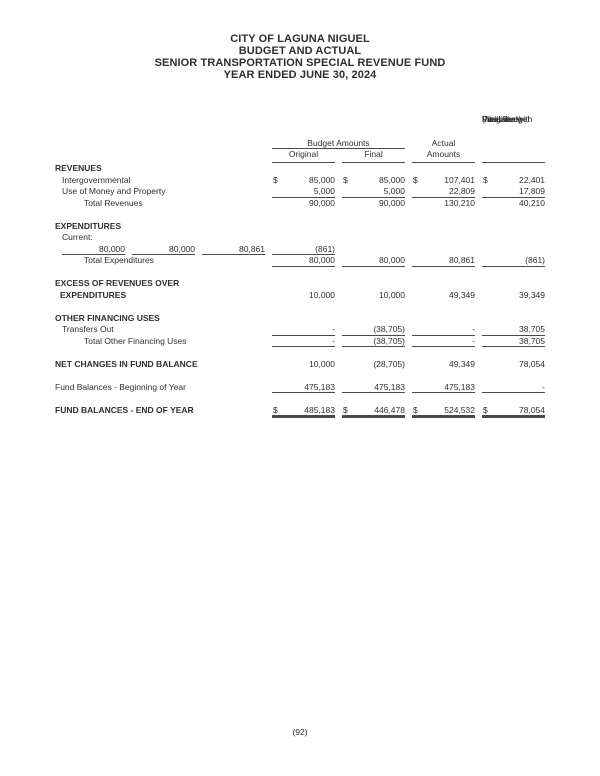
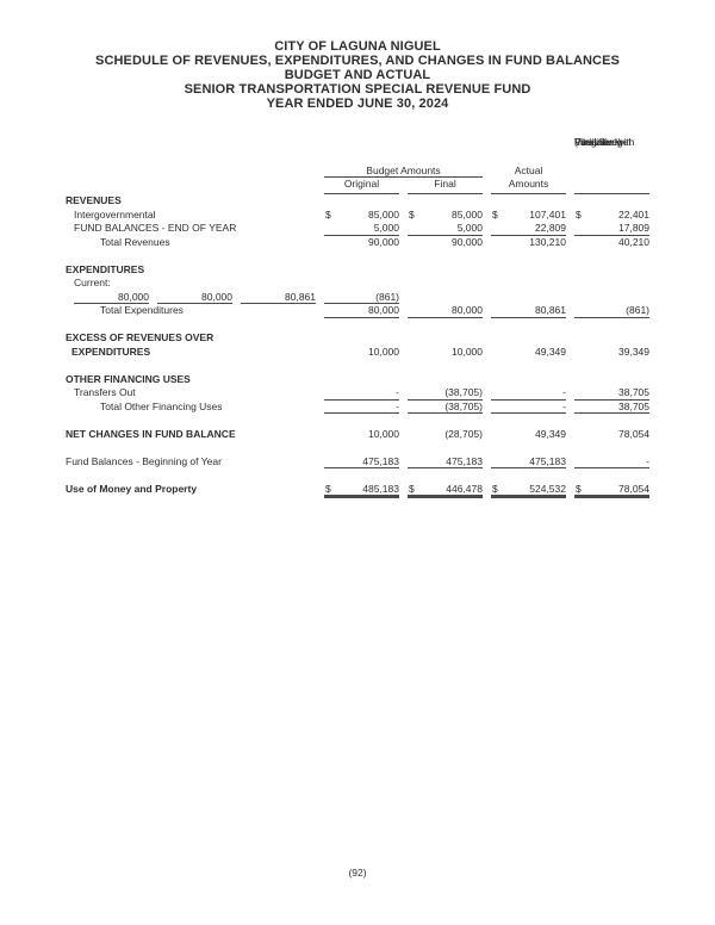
  CITY OF LAGUNA NIGUEL
+ SCHEDULE OF REVENUES, EXPENDITURES, AND CHANGES IN FUND BALANCES
  BUDGET AND ACTUAL
  SENIOR TRANSPORTATION SPECIAL REVENUE FUND
  YEAR ENDED JUNE 30, 2024
  Variance with
  Final Budget
  Positive
  (Negative)
  Budget Amounts
  Actual
  Original
  Final
  Amounts
  REVENUES
  Intergovernmental
  $
  85,000
  $
  85,000
  $
  107,401
  $
  22,401
- Use of Money and Property
+ FUND BALANCES - END OF YEAR
  5,000
  5,000
  22,809
  17,809
  Total Revenues
  90,000
  90,000
  130,210
  40,210
  EXPENDITURES
  Current:
  80,000
  80,000
  80,861
  (861)
  Total Expenditures
  80,000
  80,000
  80,861
  (861)
  EXCESS OF REVENUES OVER
  EXPENDITURES
  10,000
  10,000
  49,349
  39,349
  OTHER FINANCING USES
  Transfers Out
  -
  (38,705)
  -
  38,705
  Total Other Financing Uses
  -
  (38,705)
  -
  38,705
  NET CHANGES IN FUND BALANCE
  10,000
  (28,705)
  49,349
  78,054
  Fund Balances - Beginning of Year
  475,183
  475,183
  475,183
  -
- FUND BALANCES - END OF YEAR
+ Use of Money and Property
  $
  485,183
  $
  446,478
  $
  524,532
  $
  78,054
  (92)
